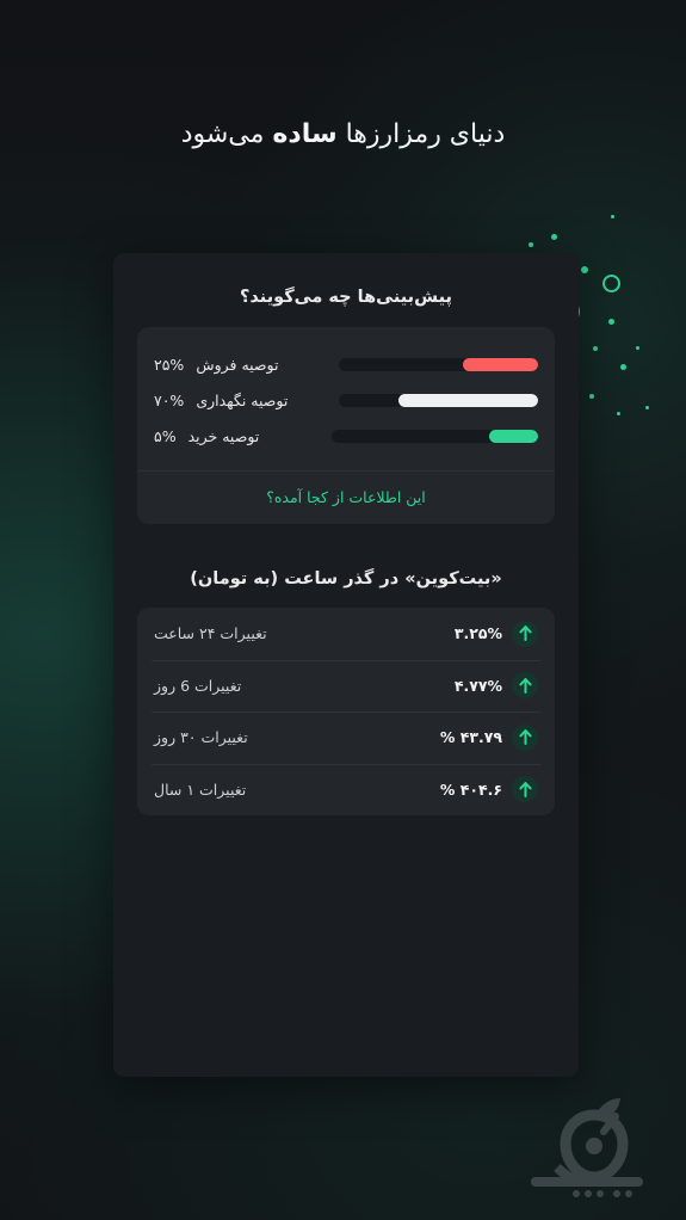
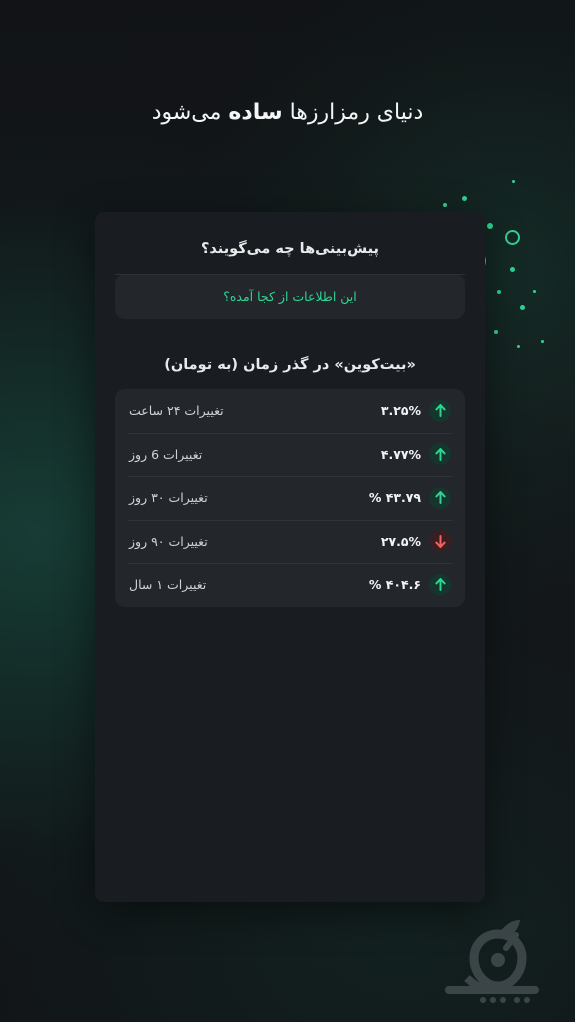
  دنیای رمزارزها ساده می‌شود
  پیش‌بینی‌ها چه می‌گویند؟
- توصیه فروش
- ۲۵%
- توصیه نگهداری
- ۷۰%
- توصیه خرید
- ۵%
  این اطلاعات از کجا آمده؟
- «بیت‌کوین» در گذر ساعت (به تومان)
+ «بیت‌کوین» در گذر زمان (به تومان)
  ۳.۲۵%
  تغییرات ۲۴ ساعت
  ۴.۷۷%
  تغییرات 6 روز
  ۴۳.۷۹ %
  تغییرات ۳۰ روز
+ ۲۷.۵%
+ تغییرات ۹۰ روز
  ۴۰۴.۶ %
  تغییرات ۱ سال
